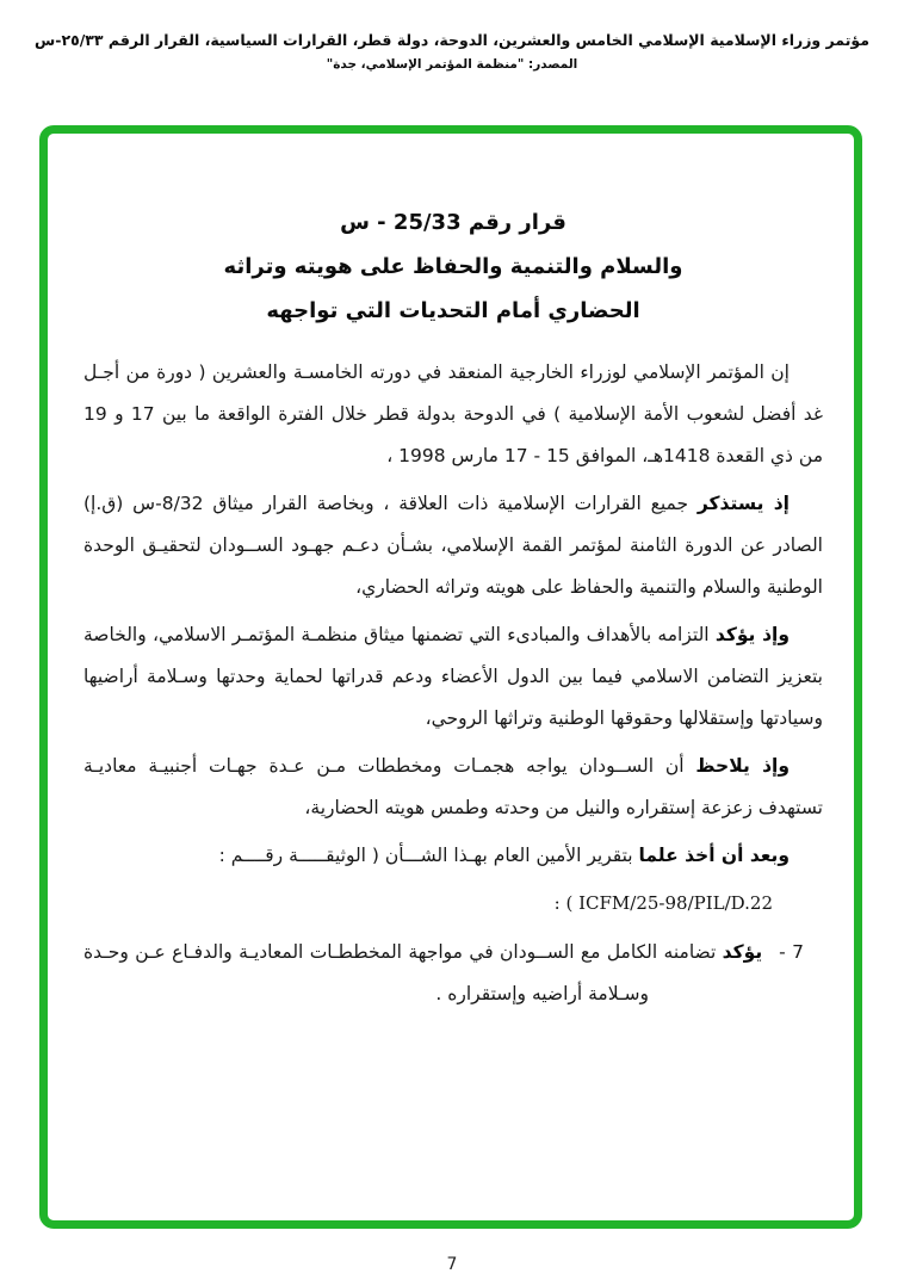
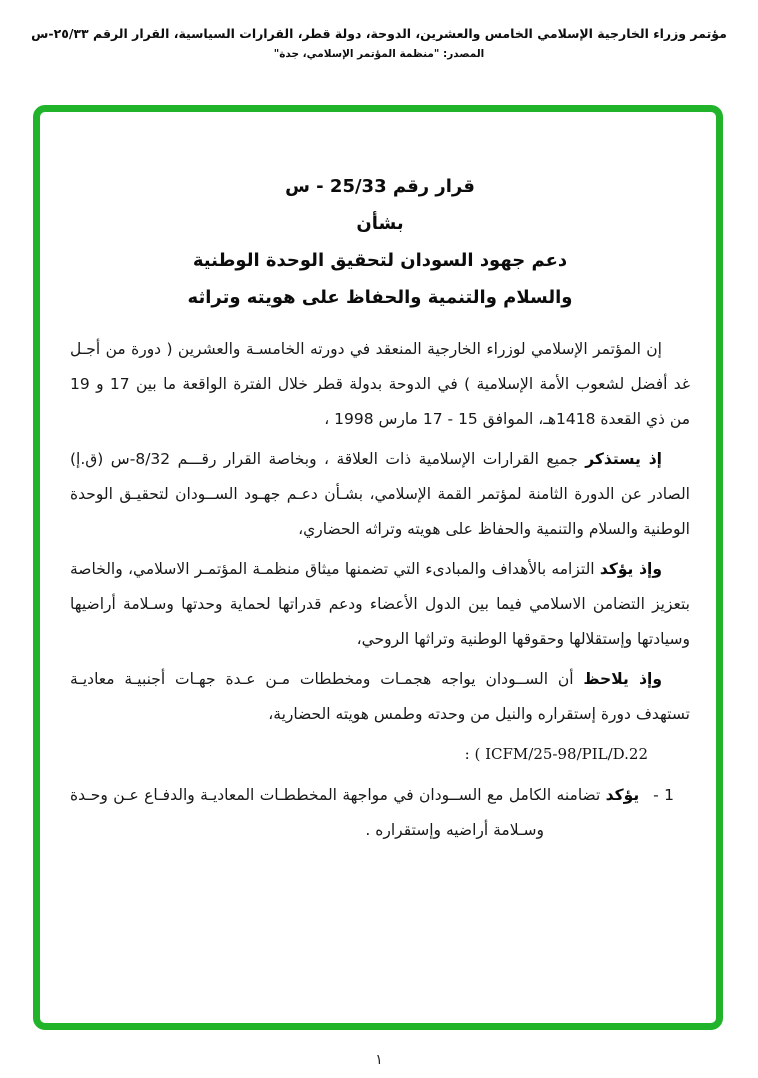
- مؤتمر وزراء الإسلامية الإسلامي الخامس والعشرين، الدوحة، دولة قطر، القرارات السياسية، القرار الرقم ٢٥/٣٣-س
+ مؤتمر وزراء الخارجية الإسلامي الخامس والعشرين، الدوحة، دولة قطر، القرارات السياسية، القرار الرقم ٢٥/٣٣-س
  المصدر: "منظمة المؤتمر الإسلامي، جدة"
  قرار رقم 25/33 - س
+ بشأن
+ دعم جهود السودان لتحقيق الوحدة الوطنية
  والسلام والتنمية والحفاظ على هويته وتراثه
- الحضاري أمام التحديات التي تواجهه
  إن المؤتمر الإسلامي لوزراء الخارجية المنعقد في دورته الخامسـة والعشرين ( دورة من أجـل غد أفضل لشعوب الأمة الإسلامية ) في الدوحة بدولة قطر خلال الفترة الواقعة ما بين 17 و 19 من ذي القعدة 1418هـ، الموافق 15 - 17 مارس 1998 ،
- إذ يستذكر جميع القرارات الإسلامية ذات العلاقة ، وبخاصة القرار ميثاق 8/32-س (ق.إ) الصادر عن الدورة الثامنة لمؤتمر القمة الإسلامي، بشـأن دعـم جهـود الســودان لتحقيـق الوحدة الوطنية والسلام والتنمية والحفاظ على هويته وتراثه الحضاري،
+ إذ يستذكر جميع القرارات الإسلامية ذات العلاقة ، وبخاصة القرار رقـــم 8/32-س (ق.إ) الصادر عن الدورة الثامنة لمؤتمر القمة الإسلامي، بشـأن دعـم جهـود الســودان لتحقيـق الوحدة الوطنية والسلام والتنمية والحفاظ على هويته وتراثه الحضاري،
  وإذ يؤكد التزامه بالأهداف والمبادىء التي تضمنها ميثاق منظمـة المؤتمـر الاسلامي، والخاصة بتعزيز التضامن الاسلامي فيما بين الدول الأعضاء ودعم قدراتها لحماية وحدتها وسـلامة أراضيها وسيادتها وإستقلالها وحقوقها الوطنية وتراثها الروحي،
- وإذ يلاحظ أن الســودان يواجه هجمـات ومخططات مـن عـدة جهـات أجنبيـة معاديـة تستهدف زعزعة إستقراره والنيل من وحدته وطمس هويته الحضارية،
+ وإذ يلاحظ أن الســودان يواجه هجمـات ومخططات مـن عـدة جهـات أجنبيـة معاديـة تستهدف دورة إستقراره والنيل من وحدته وطمس هويته الحضارية،
- وبعد أن أخذ علما بتقرير الأمين العام بهـذا الشـــأن ( الوثيقـــــة رقــــم :
  : ( ICFM/25-98/PIL/D.22
- 7 -يؤكد تضامنه الكامل مع الســودان في مواجهة المخططـات المعاديـة والدفـاع عـن وحـدة وسـلامة أراضيه وإستقراره .
+ 1 -يؤكد تضامنه الكامل مع الســودان في مواجهة المخططـات المعاديـة والدفـاع عـن وحـدة وسـلامة أراضيه وإستقراره .
- 7
+ ١
